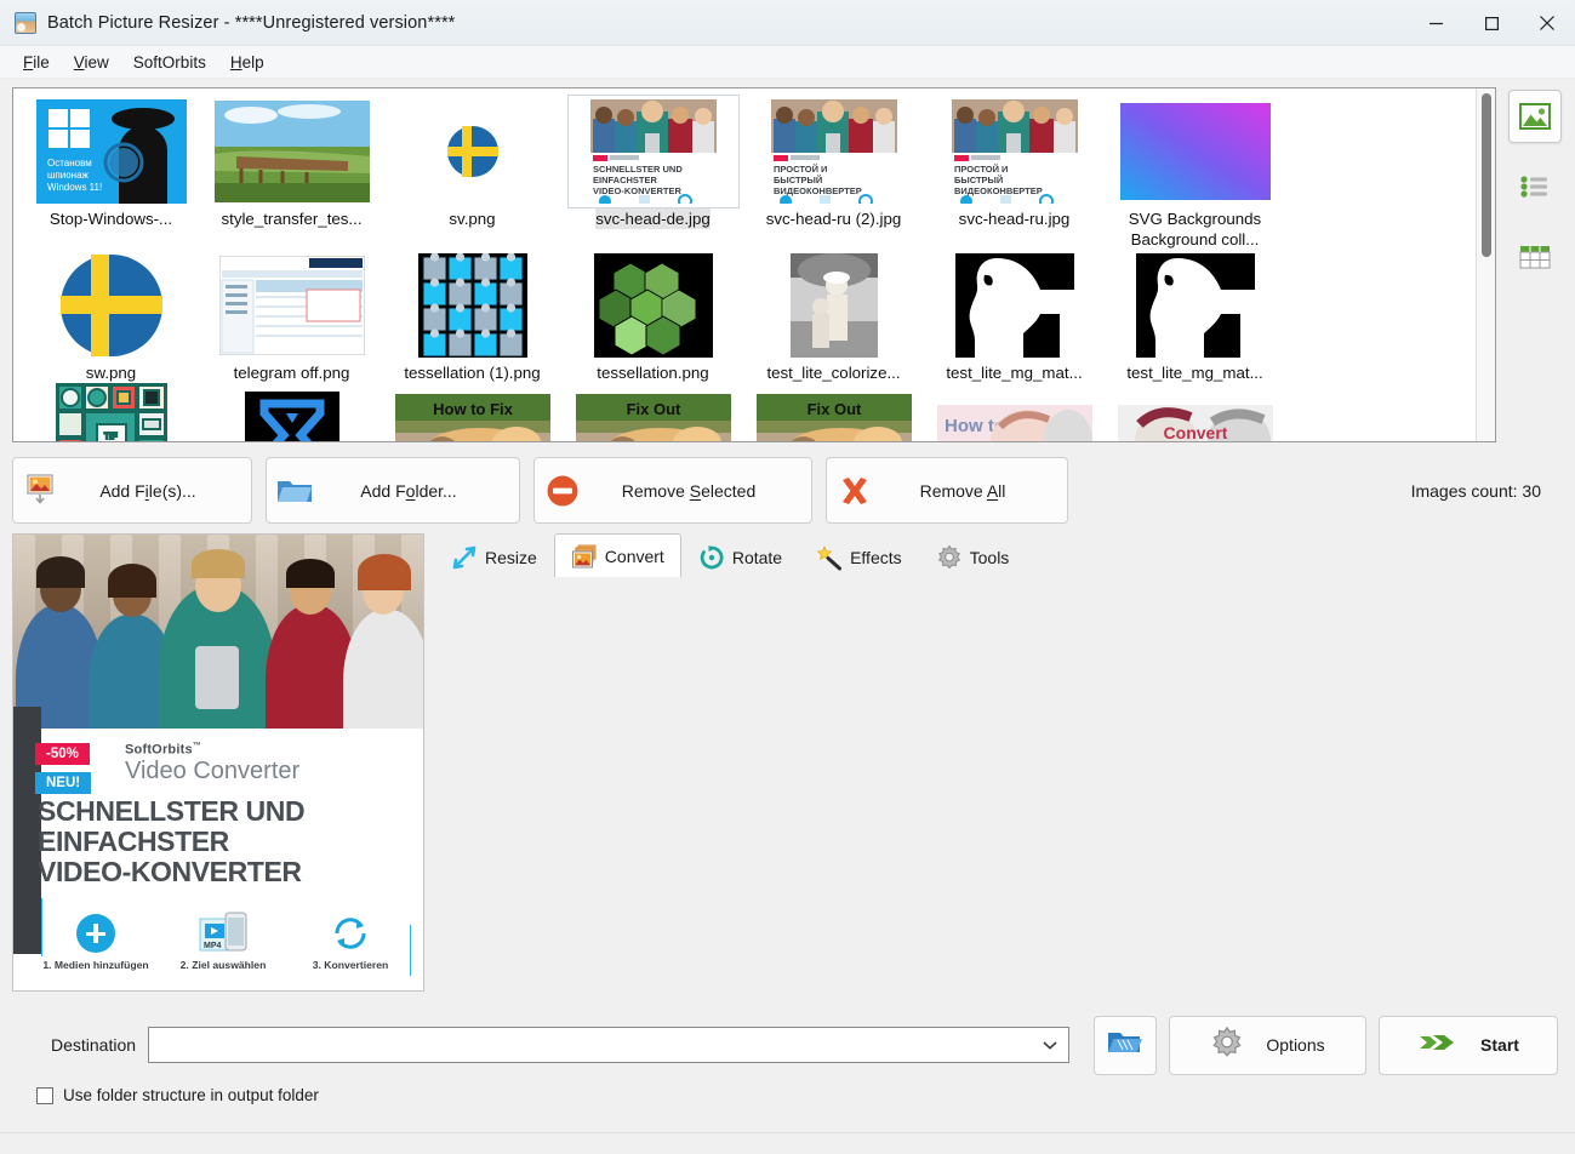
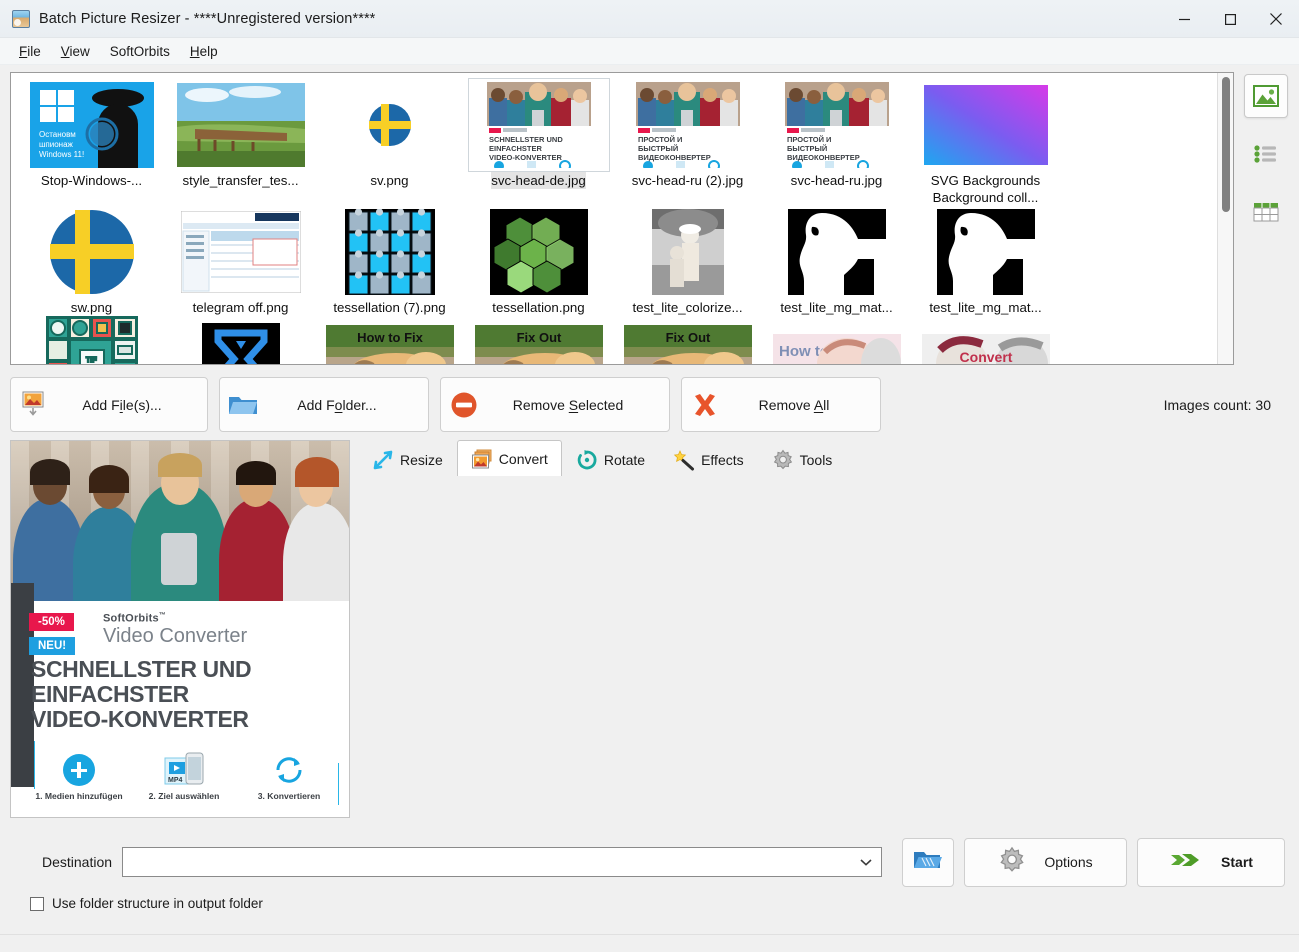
  Batch Picture Resizer - ****Unregistered version****
  File
  View
  SoftOrbits
  Help
  Остановм
  шпионаж
  Windows 11!
  Stop-Windows-...
  style_transfer_tes...
  sv.png
  SCHNELLSTER UND
  EINFACHSTER
  VIDEO-KONVERTER
  svc-head-de.jpg
  ПРОСТОЙ И
  БЫСТРЫЙ
  ВИДЕОКОНВЕРТЕР
  svc-head-ru (2).jpg
  ПРОСТОЙ И
  БЫСТРЫЙ
  ВИДЕОКОНВЕРТЕР
  svc-head-ru.jpg
  SVG Backgrounds Background coll...
  sw.png
  telegram off.png
- tessellation (1).png
+ tessellation (7).png
  tessellation.png
  test_lite_colorize...
  test_lite_mg_mat...
  test_lite_mg_mat...
  How to Fix
  Fix Out
  Fix Out
  How t
  Convert
  Add File(s)...
  Add Folder...
  Remove Selected
  Remove All
  Images count: 30
  -50%
  NEU!
  SoftOrbits
  Video Converter
  SCHNELLSTER UND
  EINFACHSTER
  VIDEO-KONVERTER
  1. Medien hinzufügen
  2. Ziel auswählen
  3. Konvertieren
  Resize
  Convert
  Rotate
  Effects
  Tools
  Destination
  Options
  Start
  Use folder structure in output folder
